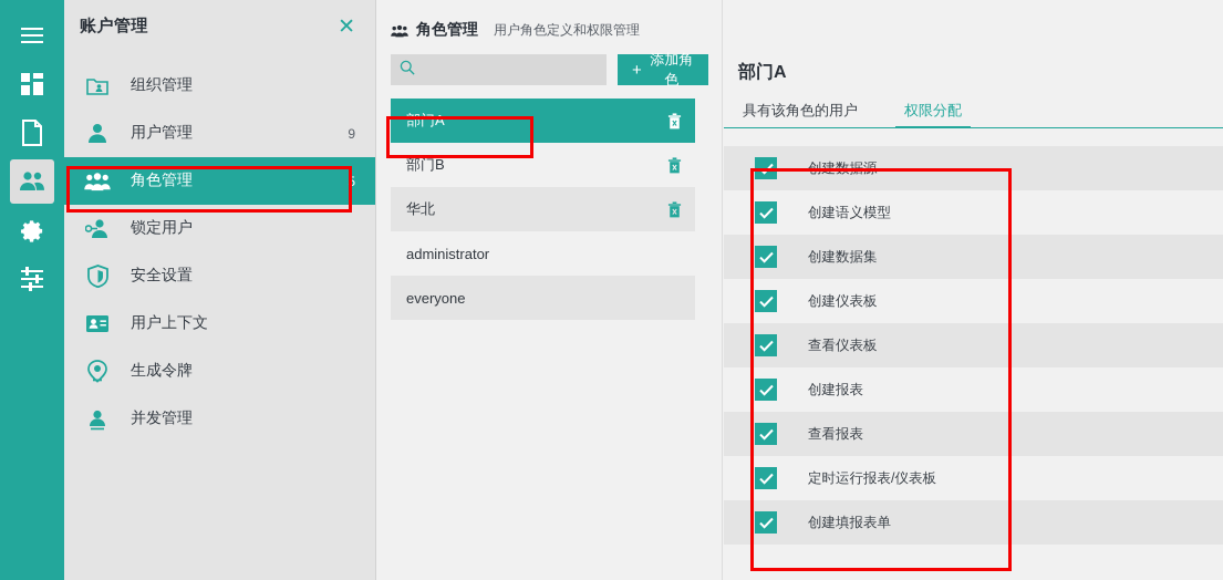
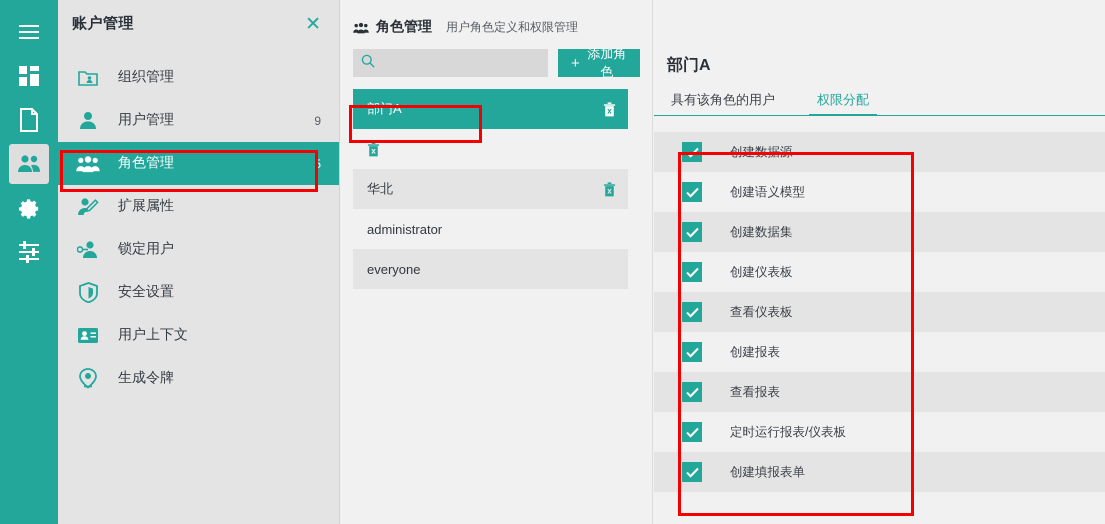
  账户管理
  ✕
  组织管理
  用户管理
  9
  角色管理
  5
+ 扩展属性
  锁定用户
  安全设置
  用户上下文
  生成令牌
- 并发管理
  角色管理
  用户角色定义和权限管理
  +
  添加角色
  部门A
- 部门B
  华北
  administrator
  everyone
  部门A
  具有该角色的用户
  权限分配
  创建数据源
  创建语义模型
  创建数据集
  创建仪表板
  查看仪表板
  创建报表
  查看报表
  定时运行报表/仪表板
  创建填报表单
